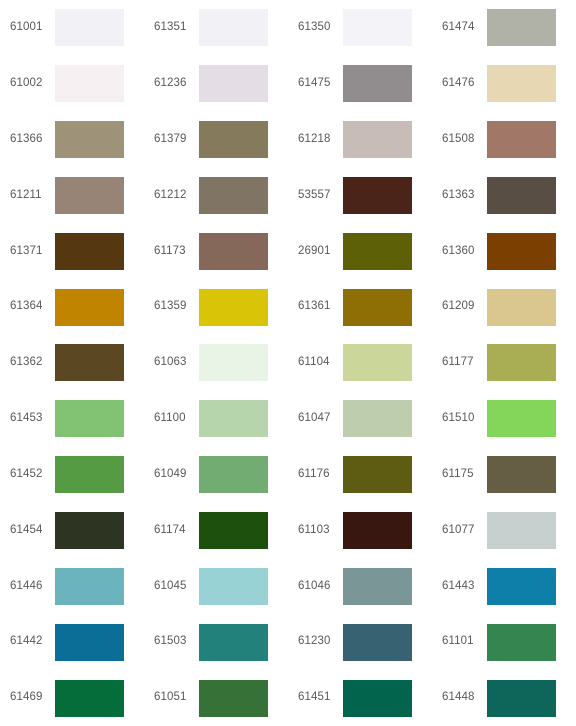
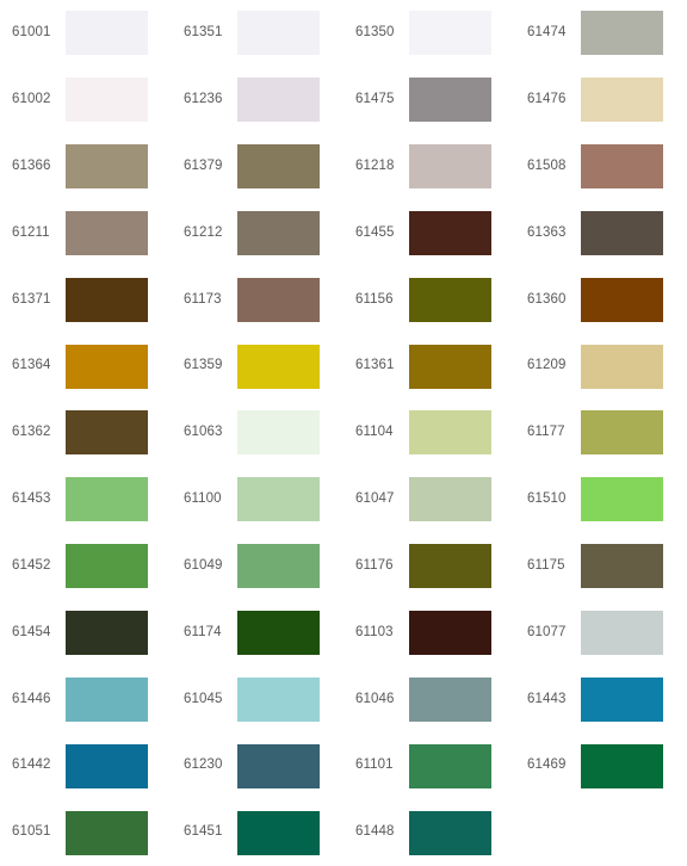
  61001
  61351
  61350
  61474
  61002
  61236
  61475
  61476
  61366
  61379
  61218
  61508
  61211
  61212
- 53557
+ 61455
  61363
  61371
  61173
- 26901
+ 61156
  61360
  61364
  61359
  61361
  61209
  61362
  61063
  61104
  61177
  61453
  61100
  61047
  61510
  61452
  61049
  61176
  61175
  61454
  61174
  61103
  61077
  61446
  61045
  61046
  61443
  61442
- 61503
  61230
  61101
  61469
  61051
  61451
  61448
